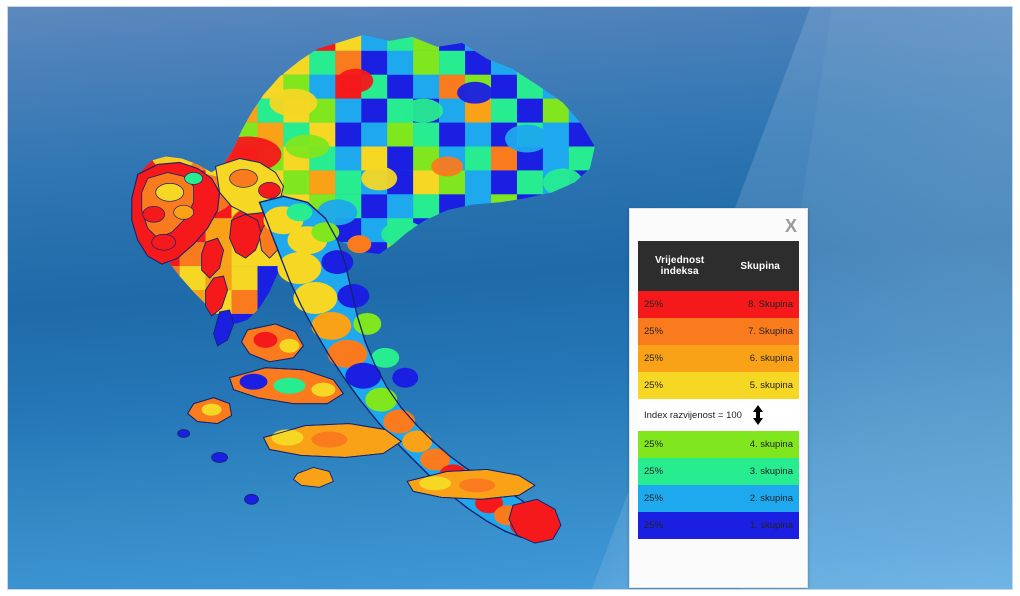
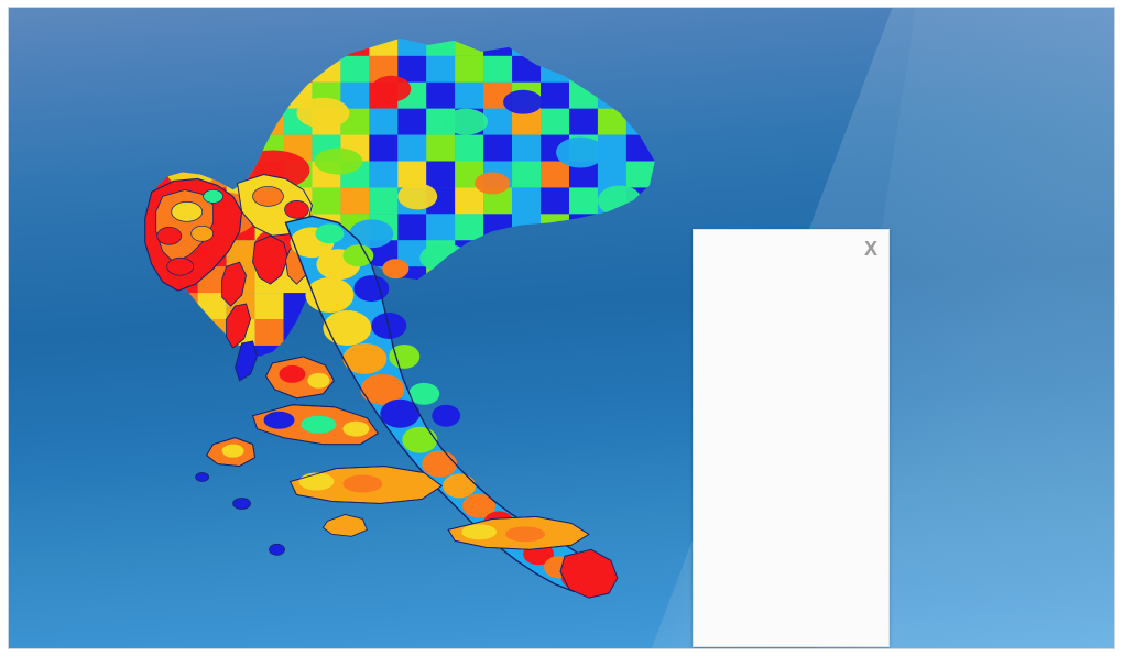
  X
- Vrijednost indeksa	Skupina
- 25%	8. Skupina
- 25%	7. Skupina
- 25%	6. skupina
- 25%	5. skupina
- Index razvijenost = 100
- 25%	4. skupina
- 25%	3. skupina
- 25%	2. skupina
- 25%	1. skupina
